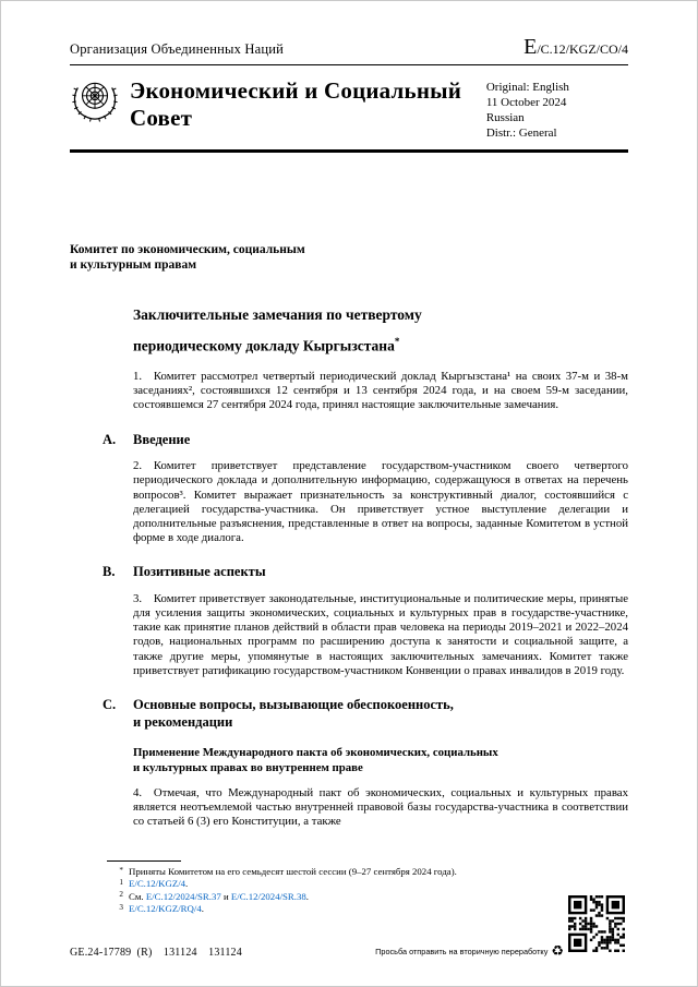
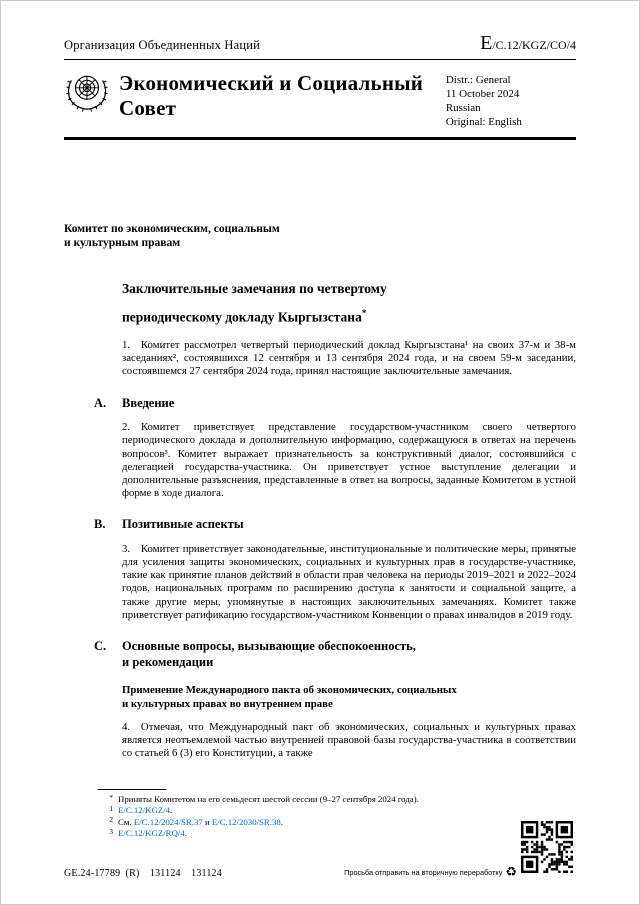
  Организация Объединенных Наций
  E/C.12/KGZ/CO/4
  Экономический и Социальный Совет
- Original: English
+ Distr.: General
  11 October 2024
  Russian
- Distr.: General
+ Original: English
  Комитет по экономическим, социальным
  и культурным правам
  Заключительные замечания по четвертому
  периодическому докладу Кыргызстана*
  1. Комитет рассмотрел четвертый периодический доклад Кыргызстана¹ на своих 37-м и 38-м заседаниях², состоявшихся 12 сентября и 13 сентября 2024 года, и на своем 59-м заседании, состоявшемся 27 сентября 2024 года, принял настоящие заключительные замечания.
  A.
  Введение
  2. Комитет приветствует представление государством-участником своего четвертого периодического доклада и дополнительную информацию, содержащуюся в ответах на перечень вопросов³. Комитет выражает признательность за конструктивный диалог, состоявшийся с делегацией государства-участника. Он приветствует устное выступление делегации и дополнительные разъяснения, представленные в ответ на вопросы, заданные Комитетом в устной форме в ходе диалога.
  B.
  Позитивные аспекты
  3. Комитет приветствует законодательные, институциональные и политические меры, принятые для усиления защиты экономических, социальных и культурных прав в государстве-участнике, такие как принятие планов действий в области прав человека на периоды 2019–2021 и 2022–2024 годов, национальных программ по расширению доступа к занятости и социальной защите, а также другие меры, упомянутые в настоящих заключительных замечаниях. Комитет также приветствует ратификацию государством-участником Конвенции о правах инвалидов в 2019 году.
  C.
  Основные вопросы, вызывающие обеспокоенность,
  и рекомендации
  Применение Международного пакта об экономических, социальных
  и культурных правах во внутреннем праве
  4. Отмечая, что Международный пакт об экономических, социальных и культурных правах является неотъемлемой частью внутренней правовой базы государства-участника в соответствии со статьей 6 (3) его Конституции, а также
  *
  Приняты Комитетом на его семьдесят шестой сессии (9–27 сентября 2024 года).
  1
  E/C.12/KGZ/4.
  2
- См. E/C.12/2024/SR.37 и E/C.12/2024/SR.38.
+ См. E/C.12/2024/SR.37 и E/C.12/2030/SR.38.
  3
  E/C.12/KGZ/RQ/4.
  GE.24-17789 (R) 131124 131124
  Просьба отправить на вторичную переработку
  ♻
